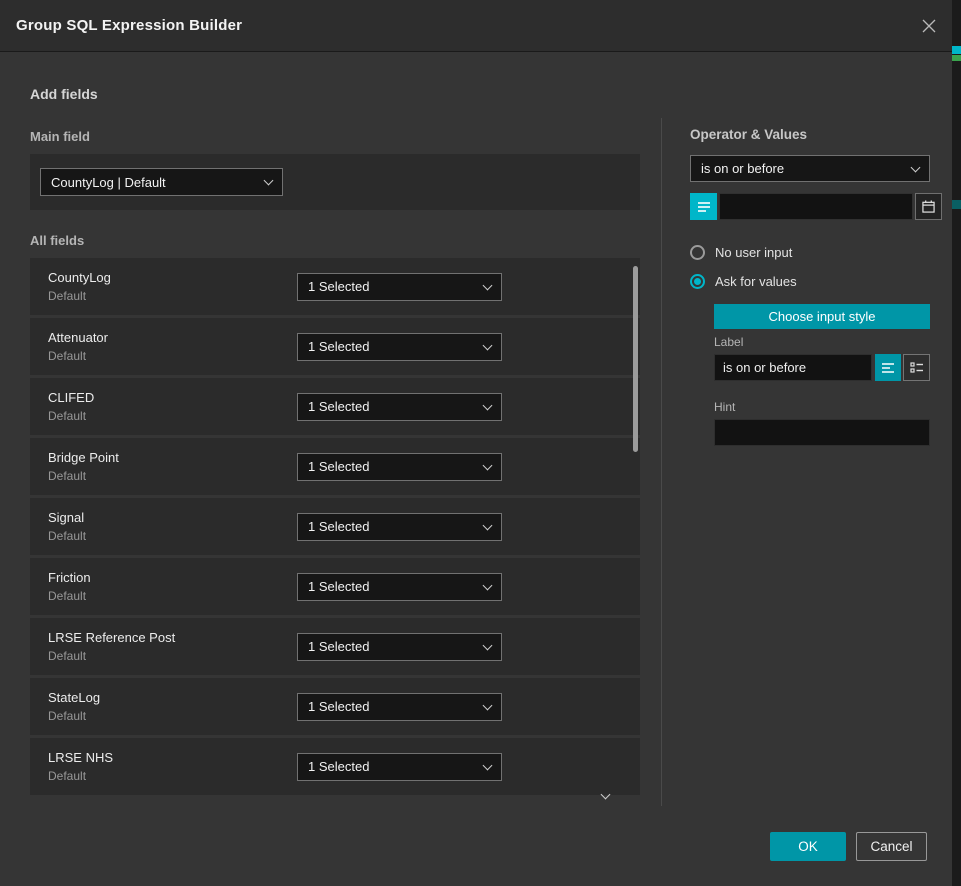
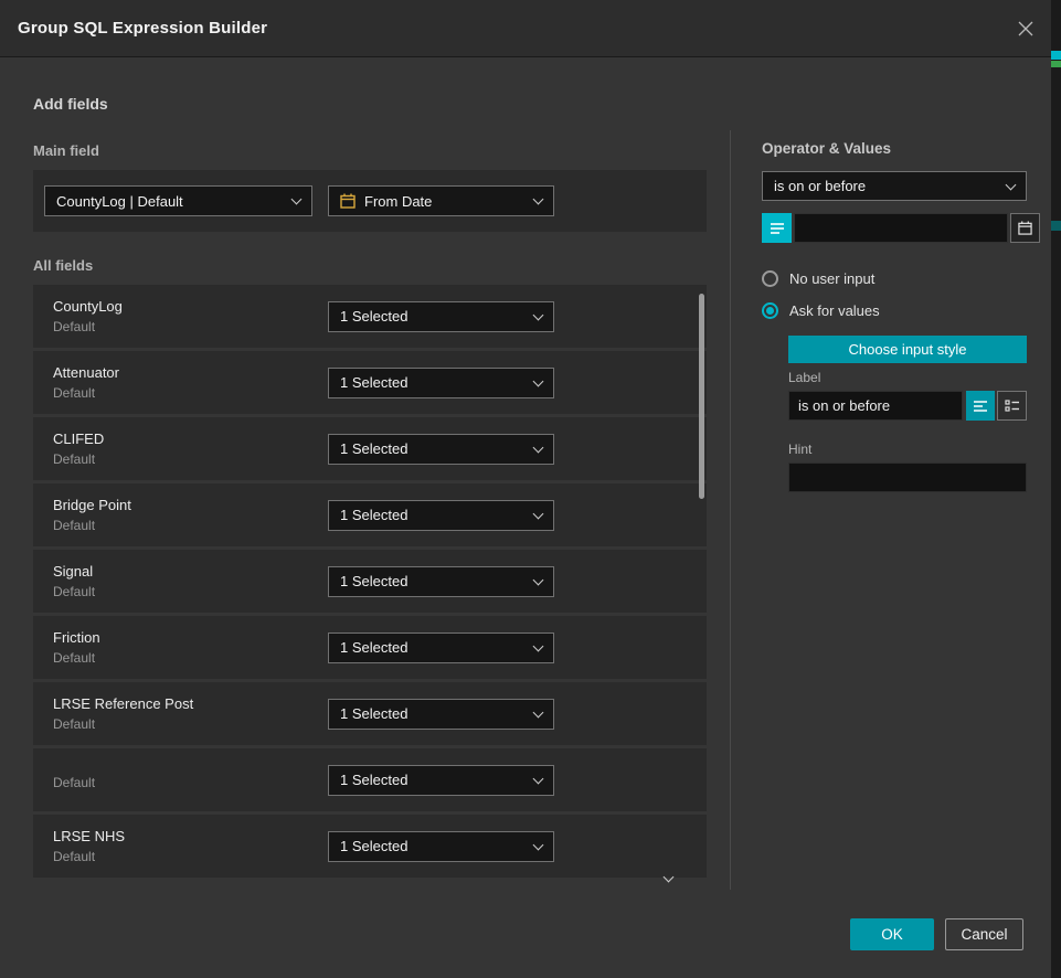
  Group SQL Expression Builder
  Add fields
  Main field
  CountyLog | Default
+ From Date
  All fields
  CountyLog
  Default
  1 Selected
  Attenuator
  Default
  1 Selected
  CLIFED
  Default
  1 Selected
  Bridge Point
  Default
  1 Selected
  Signal
  Default
  1 Selected
  Friction
  Default
  1 Selected
  LRSE Reference Post
  Default
  1 Selected
- StateLog
  Default
  1 Selected
  LRSE NHS
  Default
  1 Selected
  Operator & Values
  is on or before
  No user input
  Ask for values
  Choose input style
  Label
  is on or before
  Hint
  OK
  Cancel
